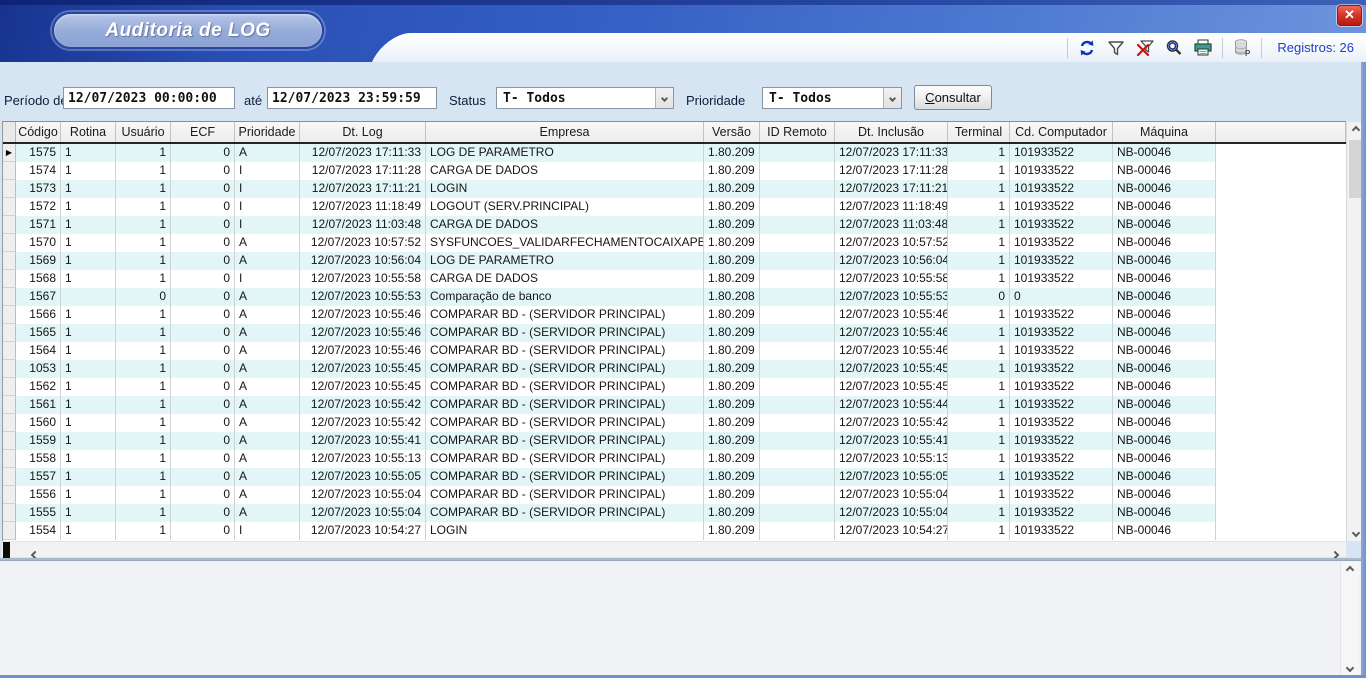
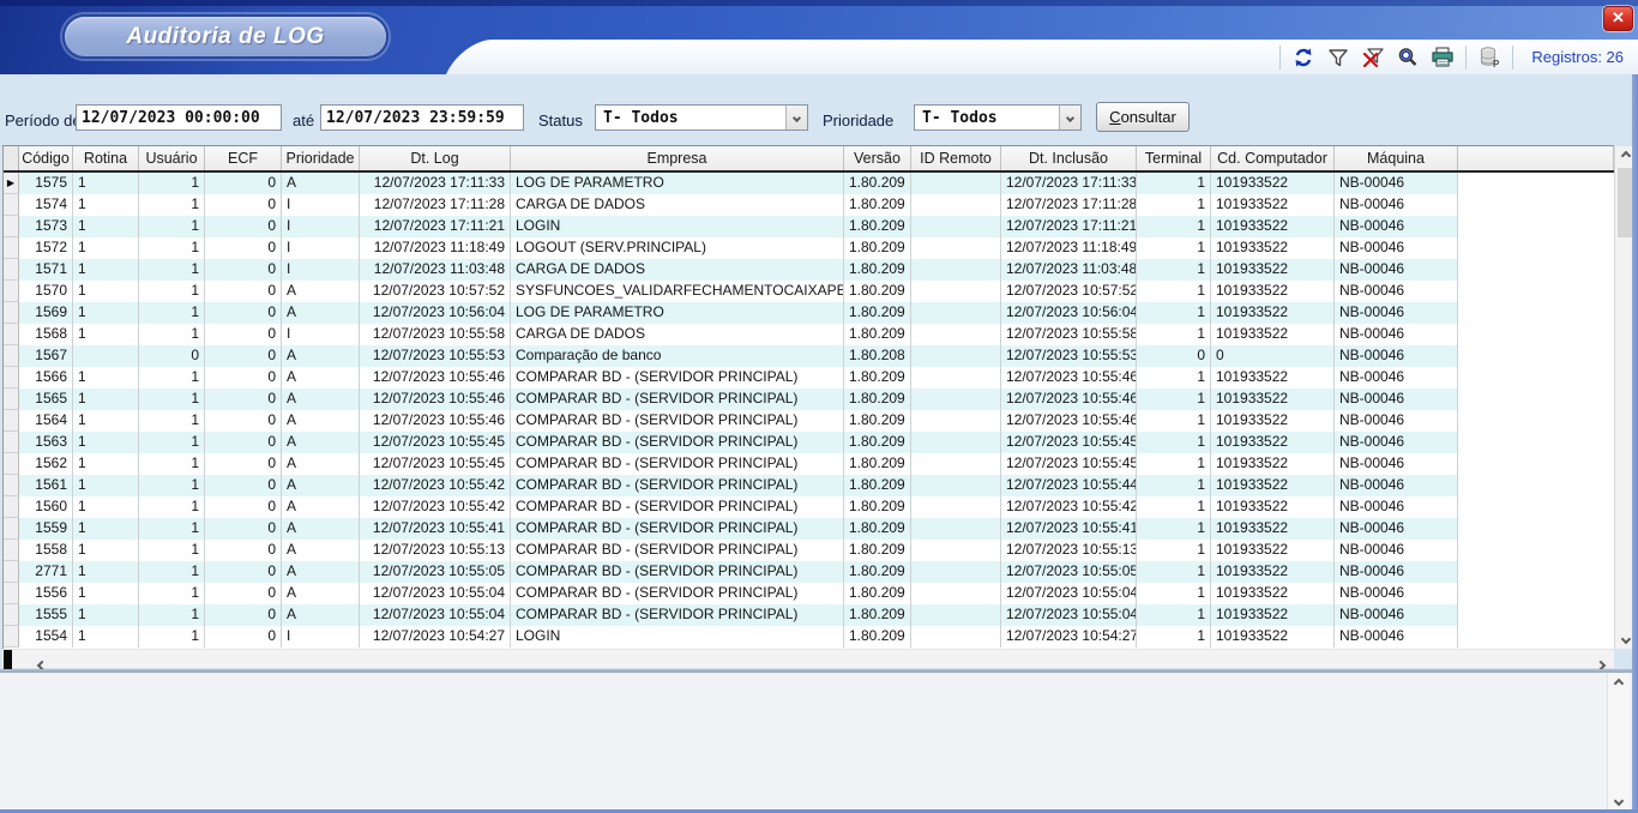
  Auditoria de LOG
  ✕
  P
  Registros: 26
  Período d
  12/07/2023 00:00:00
  até
  12/07/2023 23:59:59
  Status
  T- Todos
  Prioridade
  T- Todos
  Consultar
  Código
  Rotina
  Usuário
  ECF
  Prioridade
  Dt. Log
  Empresa
  Versão
  ID Remoto
  Dt. Inclusão
  Terminal
  Cd. Computador
  Máquina
  ▶
  1575
  1
  1
  0
  A
  12/07/2023 17:11:33
  LOG DE PARAMETRO
  1.80.209
  12/07/2023 17:11:33
  1
  101933522
  NB-00046
  1574
  1
  1
  0
  I
  12/07/2023 17:11:28
  CARGA DE DADOS
  1.80.209
  12/07/2023 17:11:28
  1
  101933522
  NB-00046
  1573
  1
  1
  0
  I
  12/07/2023 17:11:21
  LOGIN
  1.80.209
  12/07/2023 17:11:21
  1
  101933522
  NB-00046
  1572
  1
  1
  0
  I
  12/07/2023 11:18:49
  LOGOUT (SERV.PRINCIPAL)
  1.80.209
  12/07/2023 11:18:49
  1
  101933522
  NB-00046
  1571
  1
  1
  0
  I
  12/07/2023 11:03:48
  CARGA DE DADOS
  1.80.209
  12/07/2023 11:03:48
  1
  101933522
  NB-00046
  1570
  1
  1
  0
  A
  12/07/2023 10:57:52
  SYSFUNCOES_VALIDARFECHAMENTOCAIXAPE
  1.80.209
  12/07/2023 10:57:52
  1
  101933522
  NB-00046
  1569
  1
  1
  0
  A
  12/07/2023 10:56:04
  LOG DE PARAMETRO
  1.80.209
  12/07/2023 10:56:04
  1
  101933522
  NB-00046
  1568
  1
  1
  0
  I
  12/07/2023 10:55:58
  CARGA DE DADOS
  1.80.209
  12/07/2023 10:55:58
  1
  101933522
  NB-00046
  1567
  0
  0
  A
  12/07/2023 10:55:53
  Comparação de banco
  1.80.208
  12/07/2023 10:55:53
  0
  0
  NB-00046
  1566
  1
  1
  0
  A
  12/07/2023 10:55:46
  COMPARAR BD - (SERVIDOR PRINCIPAL)
  1.80.209
  12/07/2023 10:55:46
  1
  101933522
  NB-00046
  1565
  1
  1
  0
  A
  12/07/2023 10:55:46
  COMPARAR BD - (SERVIDOR PRINCIPAL)
  1.80.209
  12/07/2023 10:55:46
  1
  101933522
  NB-00046
  1564
  1
  1
  0
  A
  12/07/2023 10:55:46
  COMPARAR BD - (SERVIDOR PRINCIPAL)
  1.80.209
  12/07/2023 10:55:46
  1
  101933522
  NB-00046
- 1053
+ 1563
  1
  1
  0
  A
  12/07/2023 10:55:45
  COMPARAR BD - (SERVIDOR PRINCIPAL)
  1.80.209
  12/07/2023 10:55:45
  1
  101933522
  NB-00046
  1562
  1
  1
  0
  A
  12/07/2023 10:55:45
  COMPARAR BD - (SERVIDOR PRINCIPAL)
  1.80.209
  12/07/2023 10:55:45
  1
  101933522
  NB-00046
  1561
  1
  1
  0
  A
  12/07/2023 10:55:42
  COMPARAR BD - (SERVIDOR PRINCIPAL)
  1.80.209
  12/07/2023 10:55:44
  1
  101933522
  NB-00046
  1560
  1
  1
  0
  A
  12/07/2023 10:55:42
  COMPARAR BD - (SERVIDOR PRINCIPAL)
  1.80.209
  12/07/2023 10:55:42
  1
  101933522
  NB-00046
  1559
  1
  1
  0
  A
  12/07/2023 10:55:41
  COMPARAR BD - (SERVIDOR PRINCIPAL)
  1.80.209
  12/07/2023 10:55:41
  1
  101933522
  NB-00046
  1558
  1
  1
  0
  A
  12/07/2023 10:55:13
  COMPARAR BD - (SERVIDOR PRINCIPAL)
  1.80.209
  12/07/2023 10:55:13
  1
  101933522
  NB-00046
- 1557
+ 2771
  1
  1
  0
  A
  12/07/2023 10:55:05
  COMPARAR BD - (SERVIDOR PRINCIPAL)
  1.80.209
  12/07/2023 10:55:05
  1
  101933522
  NB-00046
  1556
  1
  1
  0
  A
  12/07/2023 10:55:04
  COMPARAR BD - (SERVIDOR PRINCIPAL)
  1.80.209
  12/07/2023 10:55:04
  1
  101933522
  NB-00046
  1555
  1
  1
  0
  A
  12/07/2023 10:55:04
  COMPARAR BD - (SERVIDOR PRINCIPAL)
  1.80.209
  12/07/2023 10:55:04
  1
  101933522
  NB-00046
  1554
  1
  1
  0
  I
  12/07/2023 10:54:27
  LOGIN
  1.80.209
  12/07/2023 10:54:27
  1
  101933522
  NB-00046
